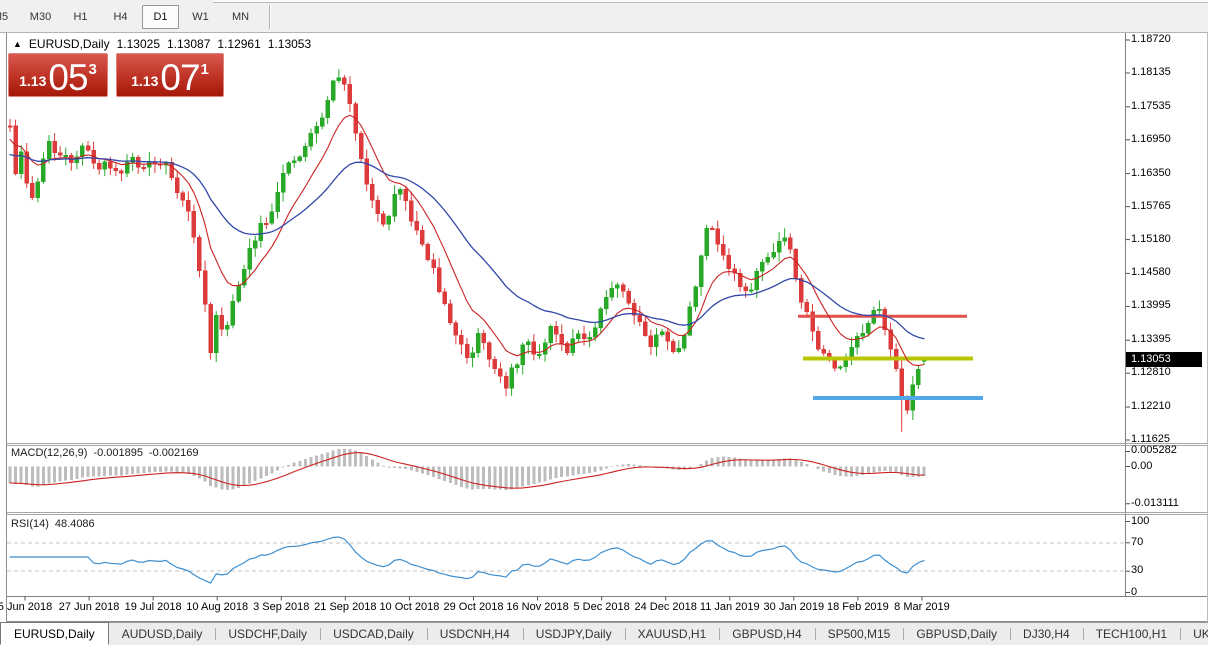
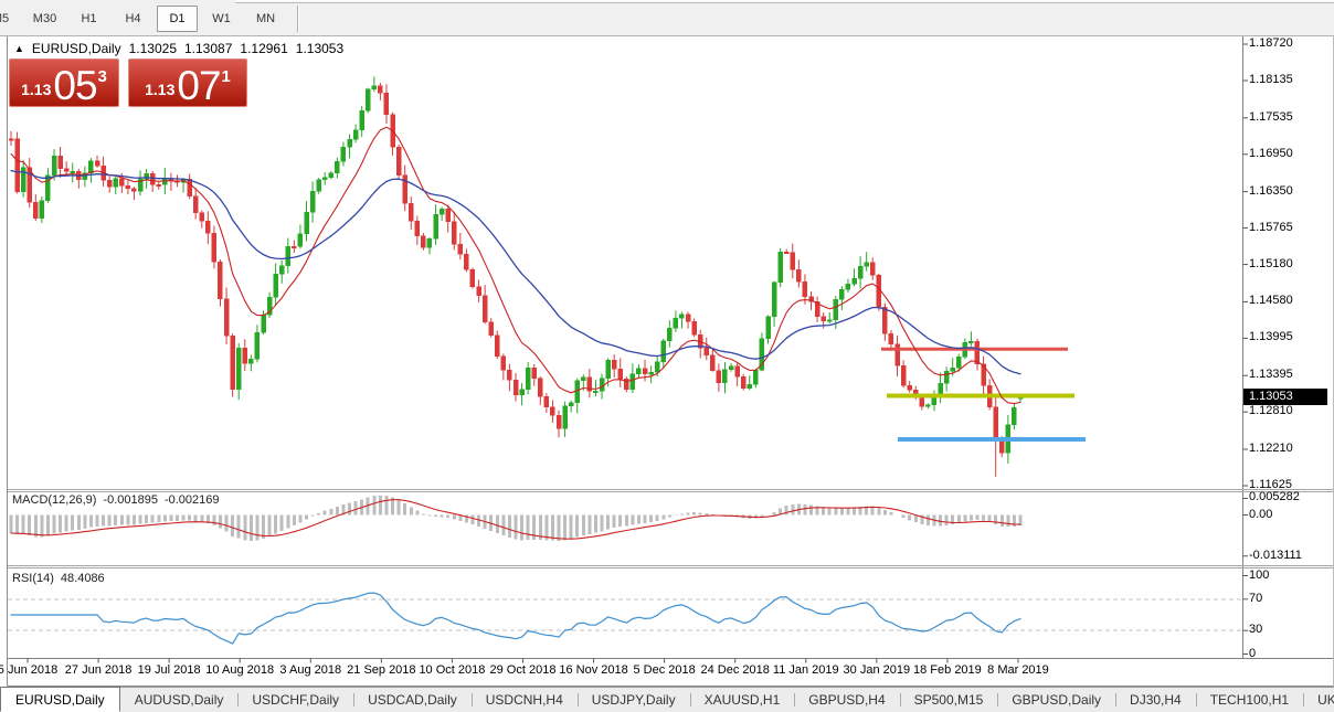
  M30
  H1
  H4
  D1
  W1
  MN
  ▲
  EURUSD,Daily
  1.13025
  1.13087
  1.12961
  1.13053
  1.13
  05
  3
  1.13
  07
  1
  MACD(12,26,9)
  -0.001895
  -0.002169
  RSI(14)
  48.4086
  1.13053
  1.18720
  1.18135
  1.17535
  1.16950
  1.16350
  1.15765
  1.15180
  1.14580
  1.13995
  1.13395
  1.12810
  1.12210
  1.11625
  0.005282
  0.00
  -0.013111
  100
  70
  30
  0
  5 Jun 2018
  27 Jun 2018
  19 Jul 2018
  10 Aug 2018
- 3 Sep 2018
+ 3 Aug 2018
  21 Sep 2018
  10 Oct 2018
  29 Oct 2018
  16 Nov 2018
  5 Dec 2018
  24 Dec 2018
  11 Jan 2019
  30 Jan 2019
  18 Feb 2019
  8 Mar 2019
  EURUSD,Daily
  AUDUSD,Daily
  USDCHF,Daily
  USDCAD,Daily
  USDCNH,H4
  USDJPY,Daily
  XAUUSD,H1
  GBPUSD,H4
  SP500,M15
  GBPUSD,Daily
  DJ30,H4
  TECH100,H1
